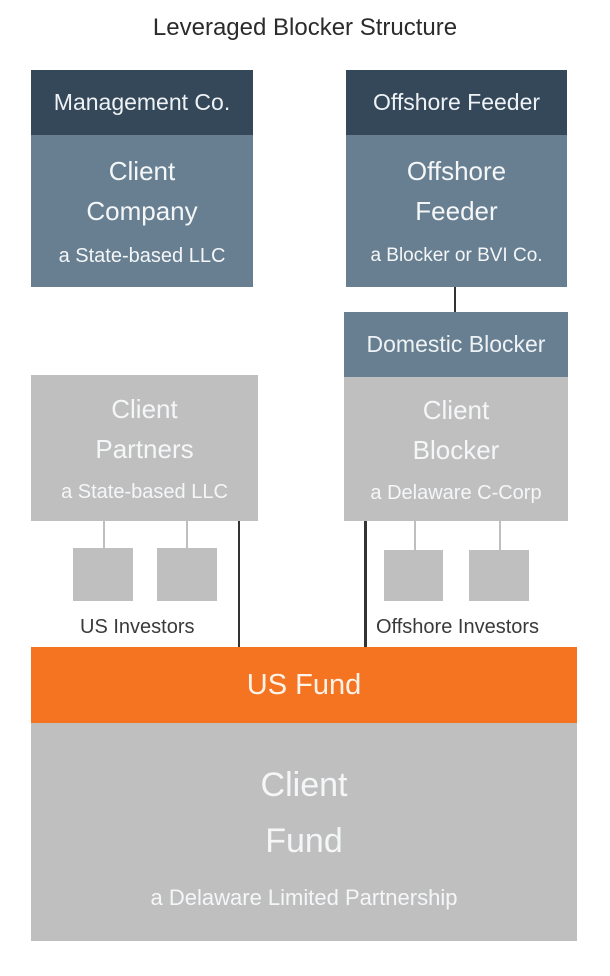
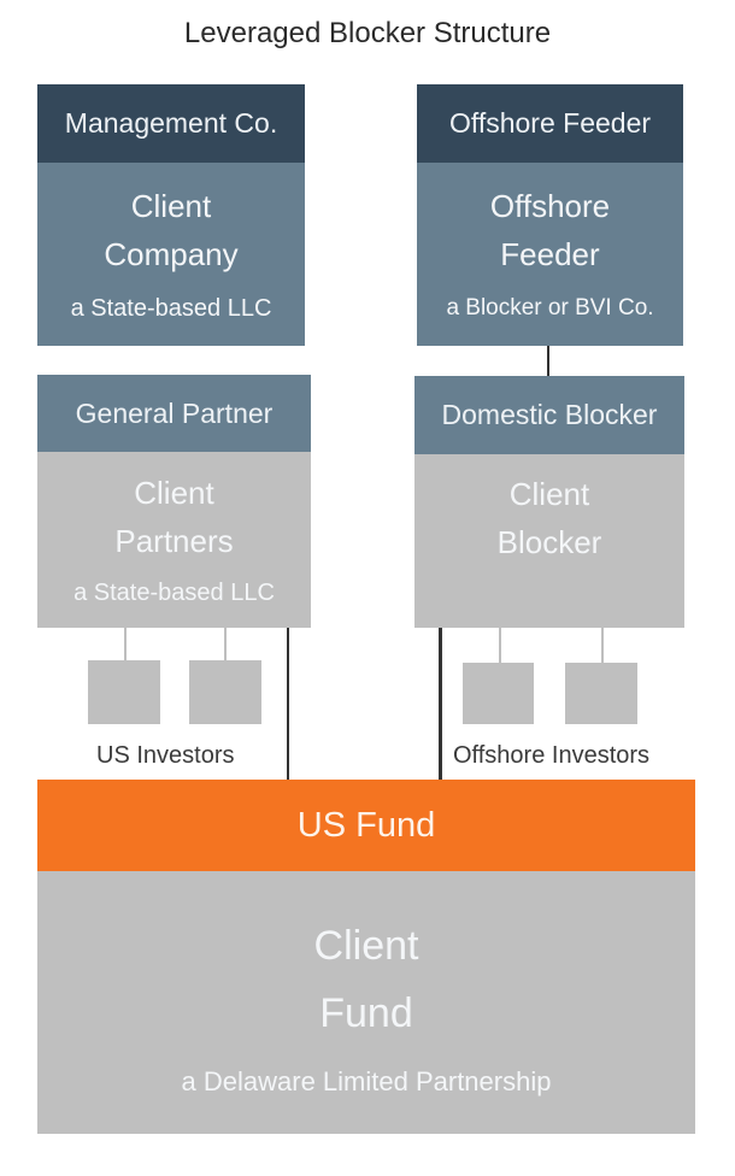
  Leveraged Blocker Structure
  Management Co.
  Client
  Company
  a State-based LLC
  Offshore Feeder
  Offshore
  Feeder
  a Blocker or BVI Co.
+ General Partner
  Client
  Partners
  a State-based LLC
  Domestic Blocker
  Client
  Blocker
- a Delaware C-Corp
  US Investors
  Offshore Investors
  US Fund
  Client
  Fund
  a Delaware Limited Partnership
